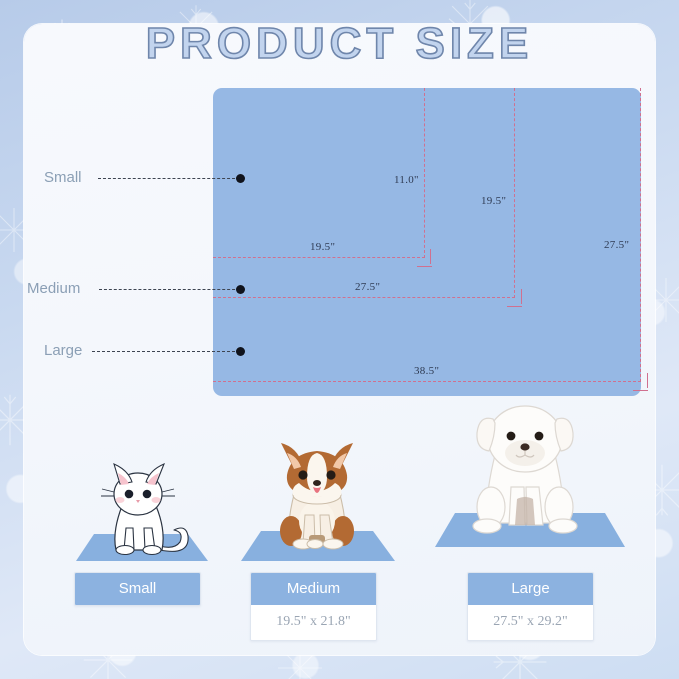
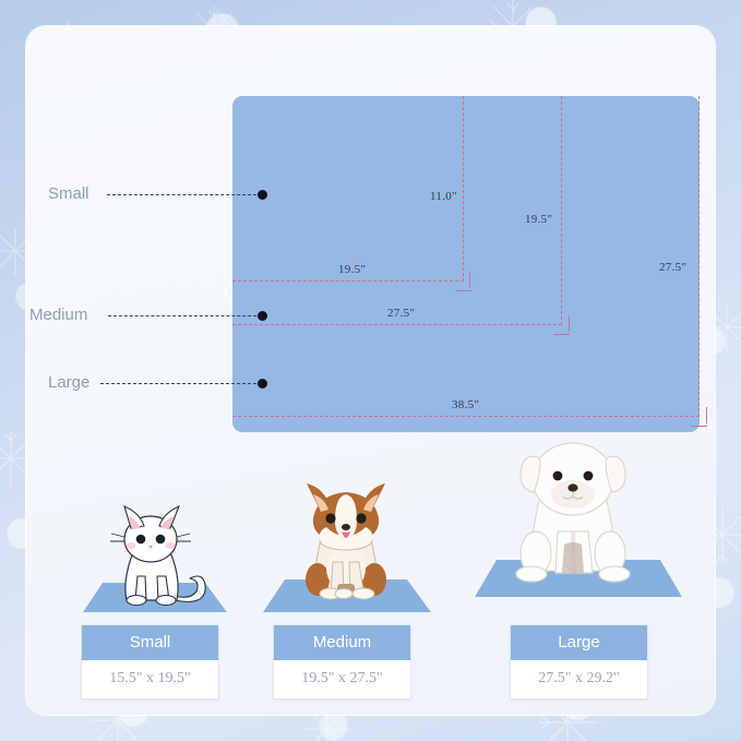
- PRODUCT SIZE
  19.5"
  11.0"
  27.5"
  19.5"
  38.5"
  27.5"
  Small
  Medium
  Large
  Small
+ 15.5" x 19.5"
  Medium
- 19.5" x 21.8"
+ 19.5" x 27.5"
  Large
  27.5" x 29.2"
